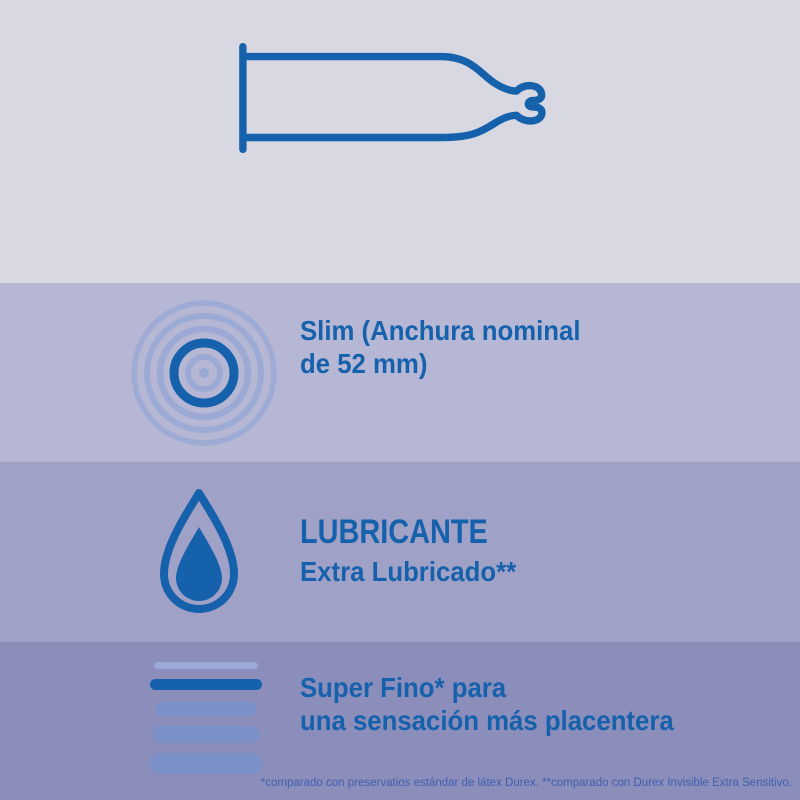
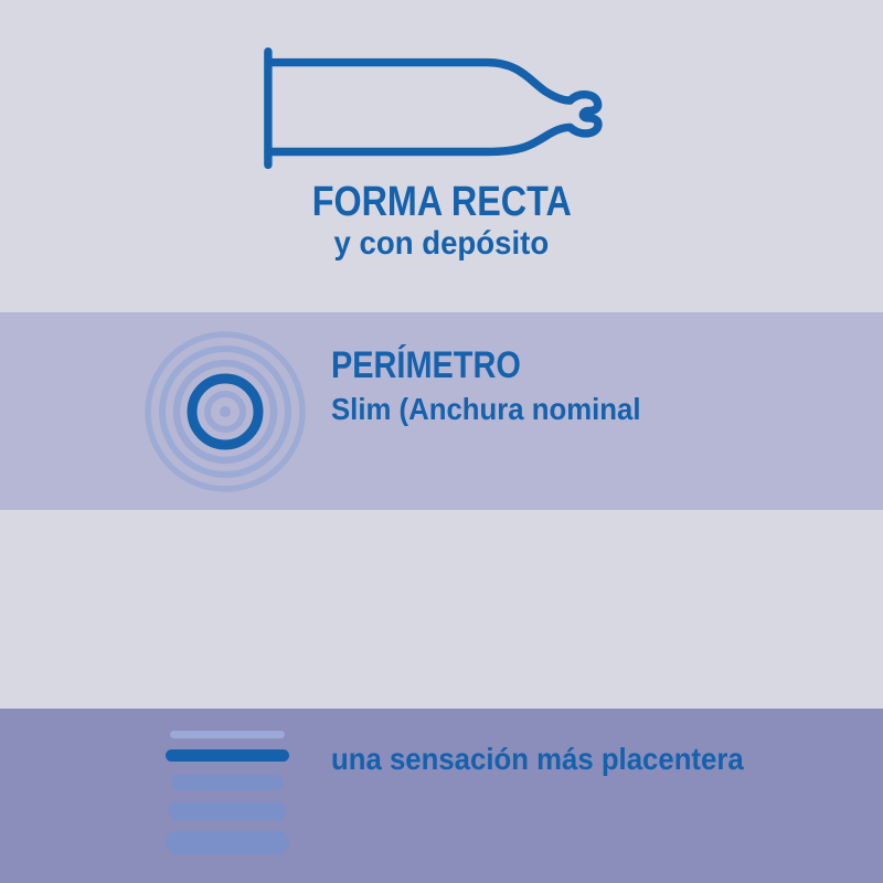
+ FORMA RECTA
+ y con depósito
+ PERÍMETRO
  Slim (Anchura nominal
- de 52 mm)
- LUBRICANTE
- Extra Lubricado**
- Super Fino* para
  una sensación más placentera
- *comparado con preservatios estándar de látex Durex. **comparado con Durex Invisible Extra Sensitivo.
